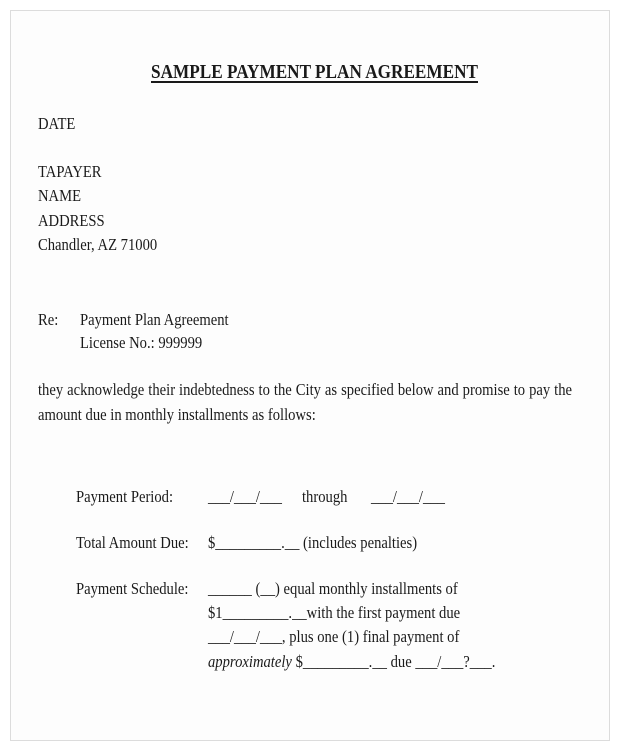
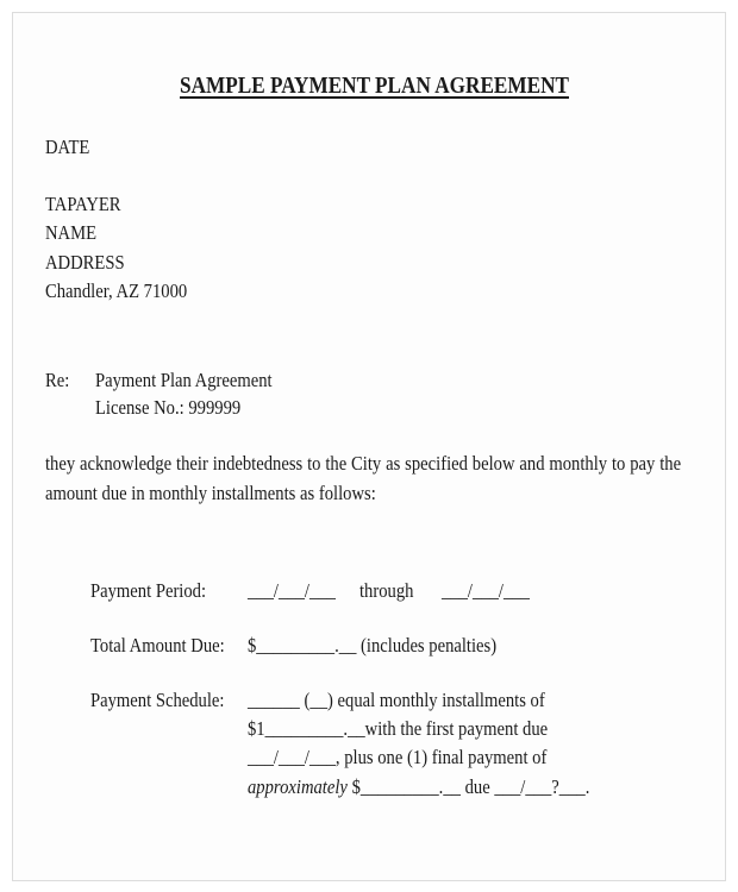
  SAMPLE PAYMENT PLAN AGREEMENT
  DATE
  TAPAYER
  NAME
  ADDRESS
  Chandler, AZ 71000
  Re:
  Payment Plan Agreement
  License No.: 999999
- they acknowledge their indebtedness to the City as specified below and promise to pay the
+ they acknowledge their indebtedness to the City as specified below and monthly to pay the
  amount due in monthly installments as follows:
  Payment Period:
  ___/___/___
  through
  ___/___/___
  Total Amount Due:
  $_________.__ (includes penalties)
  Payment Schedule:
  ______ (__) equal monthly installments of
  $1_________.__with the first payment due
  ___/___/___, plus one (1) final payment of
  approximately $_________.__ due ___/___?___.
